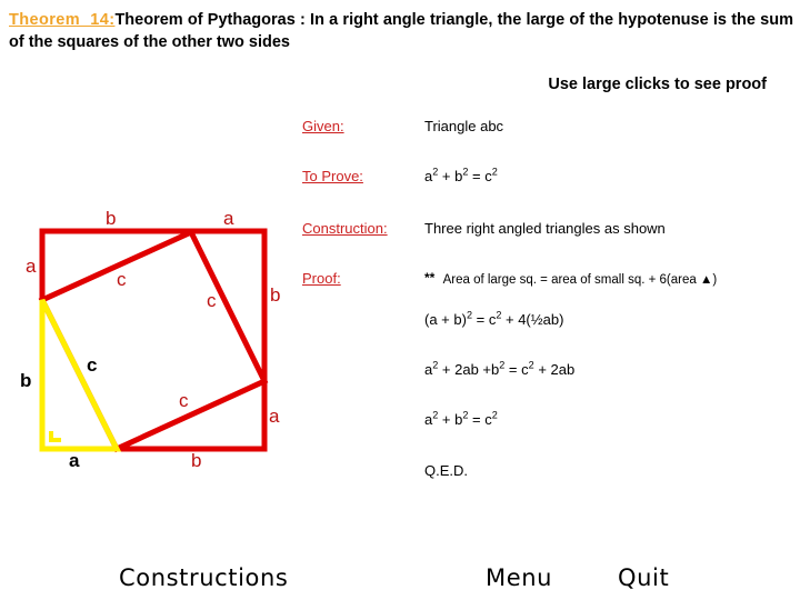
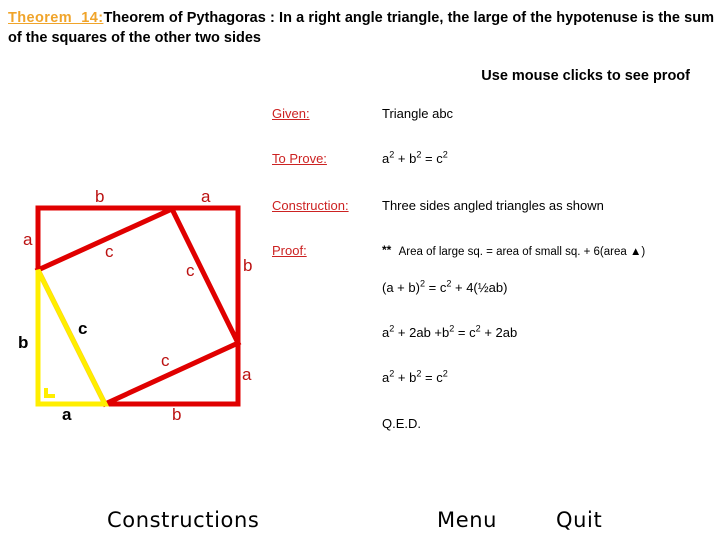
  Theorem 14:Theorem of Pythagoras : In a right angle triangle, the large of the hypotenuse is the sum of the squares of the other two sides
- Use large clicks to see proof
+ Use mouse clicks to see proof
  Given:
  Triangle abc
  To Prove:
  a2 + b2 = c2
  Construction:
- Three right angled triangles as shown
+ Three sides angled triangles as shown
  Proof:
  ** Area of large sq. = area of small sq. + 6(area ▲)
  (a + b)2 = c2 + 4(½ab)
  a2 + 2ab +b2 = c2 + 2ab
  a2 + b2 = c2
  Q.E.D.
  b
  a
  a
  c
  c
  b
  c
  b
  c
  a
  a
  b
  Constructions
  Menu
  Quit
